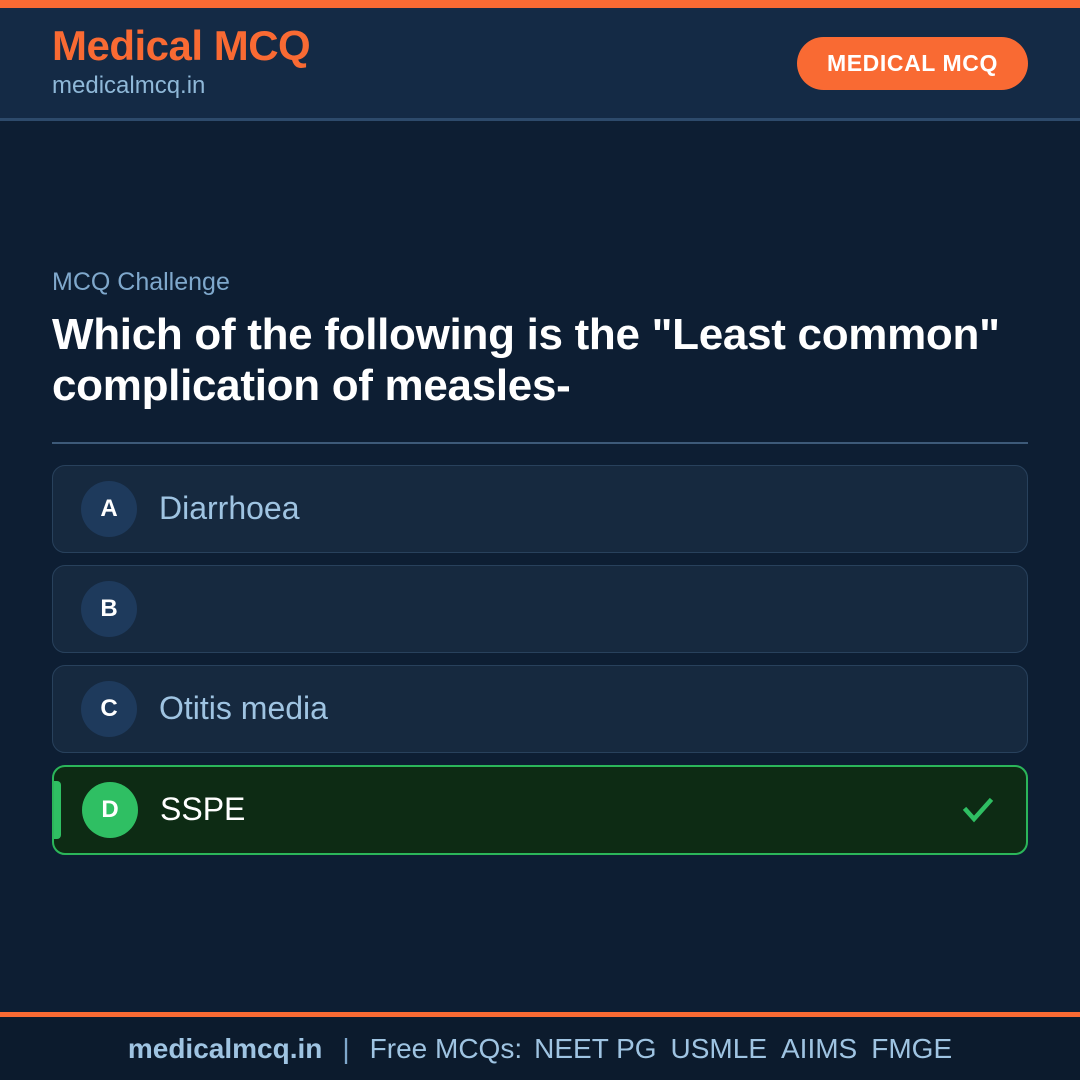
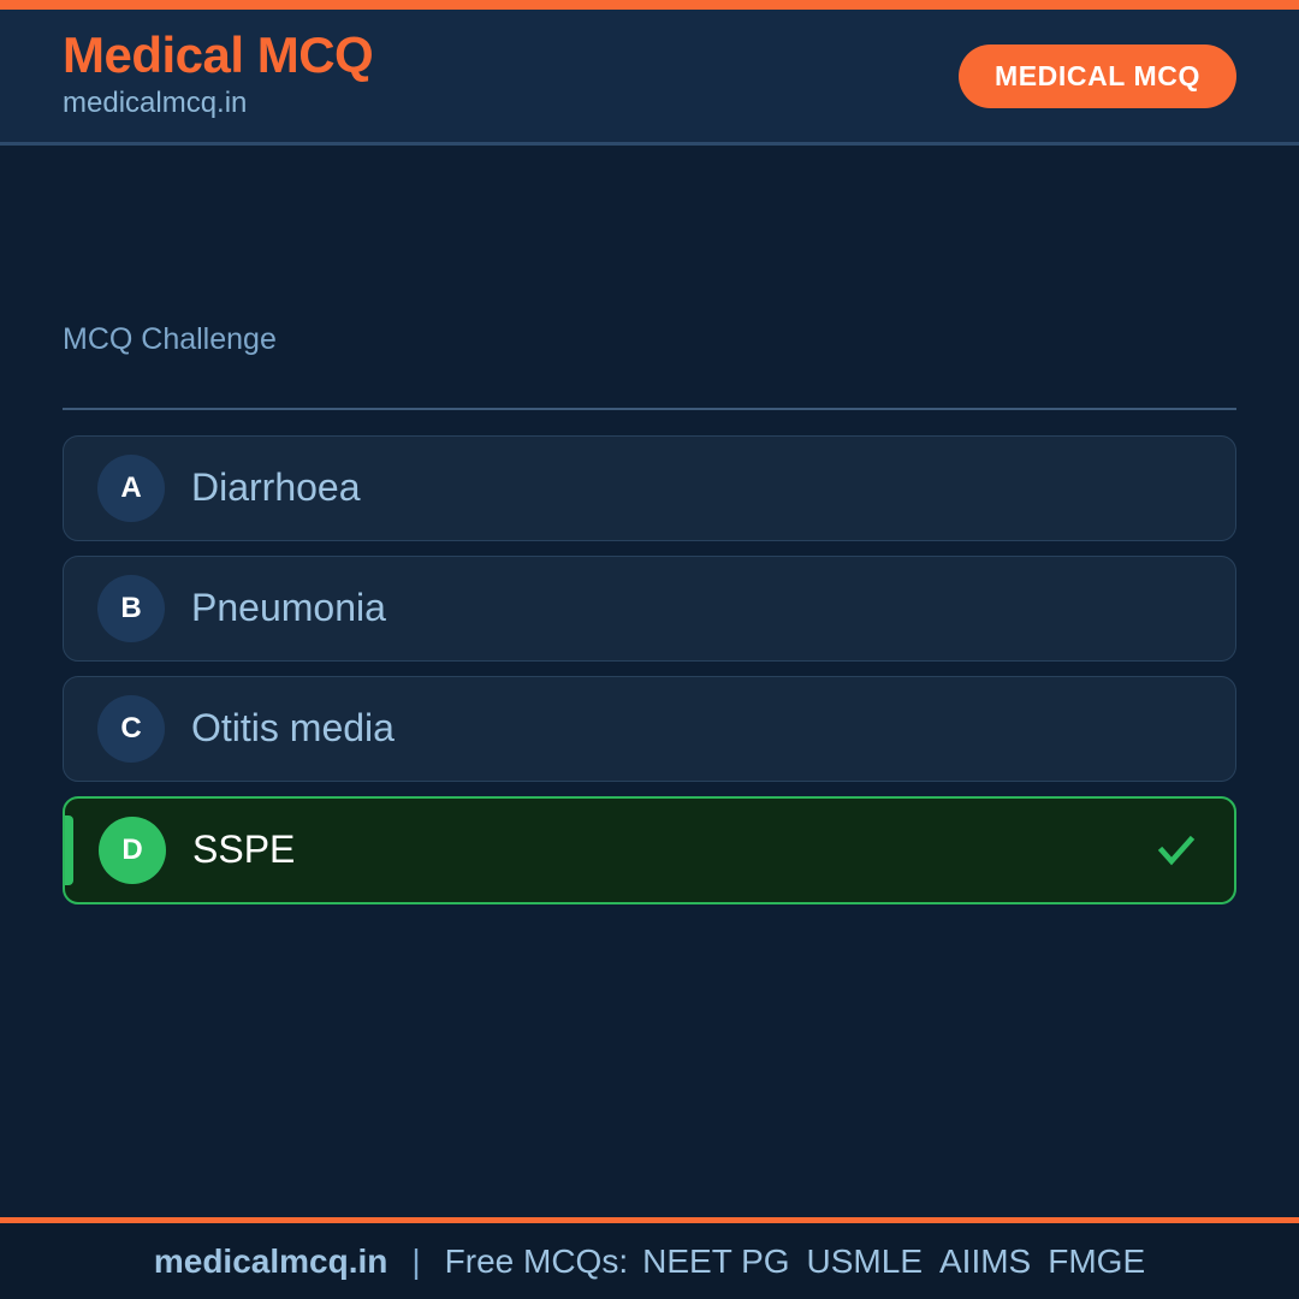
  Medical MCQ
  medicalmcq.in
  MEDICAL MCQ
  MCQ Challenge
- Which of the following is the "Least common" complication of measles-
  A
  Diarrhoea
  B
+ Pneumonia
  C
  Otitis media
  D
  SSPE
  medicalmcq.in
  |
  Free MCQs:
  NEET PG
  USMLE
  AIIMS
  FMGE
